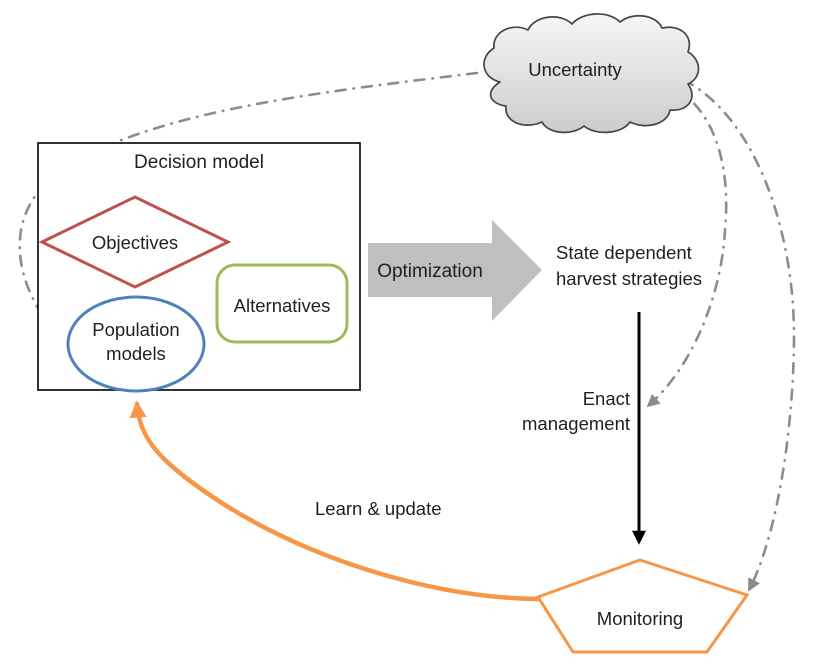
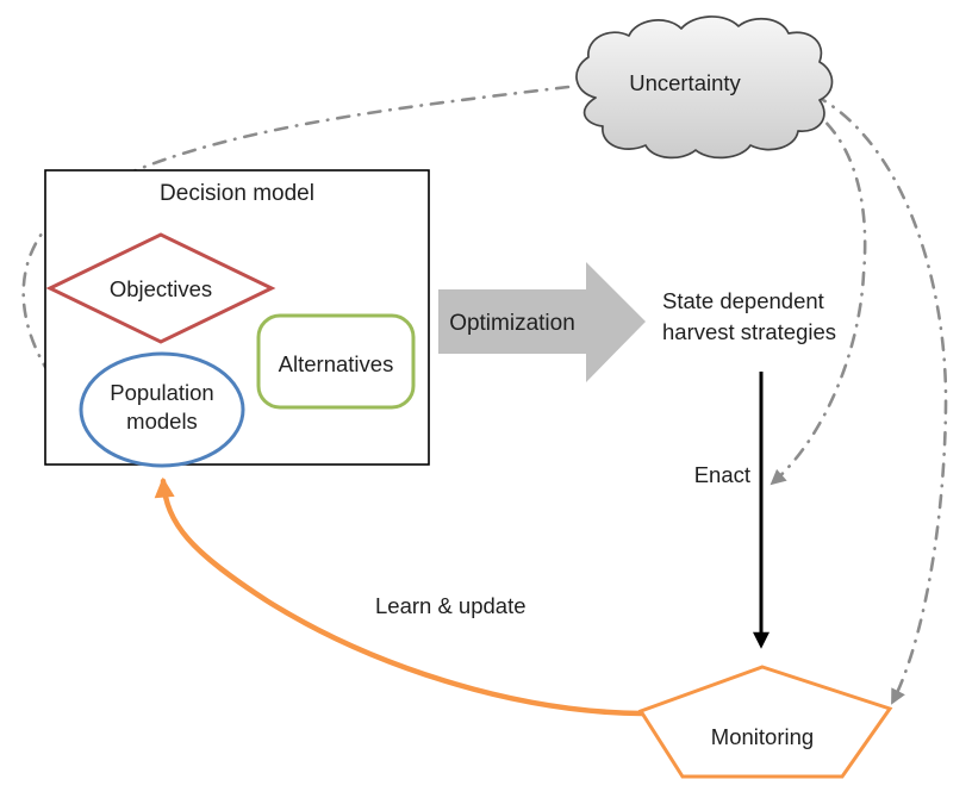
  Uncertainty
  Decision model
  Objectives
  Alternatives
  Population
  models
  Optimization
  State dependent
  harvest strategies
  Enact
- management
  Monitoring
  Learn & update
